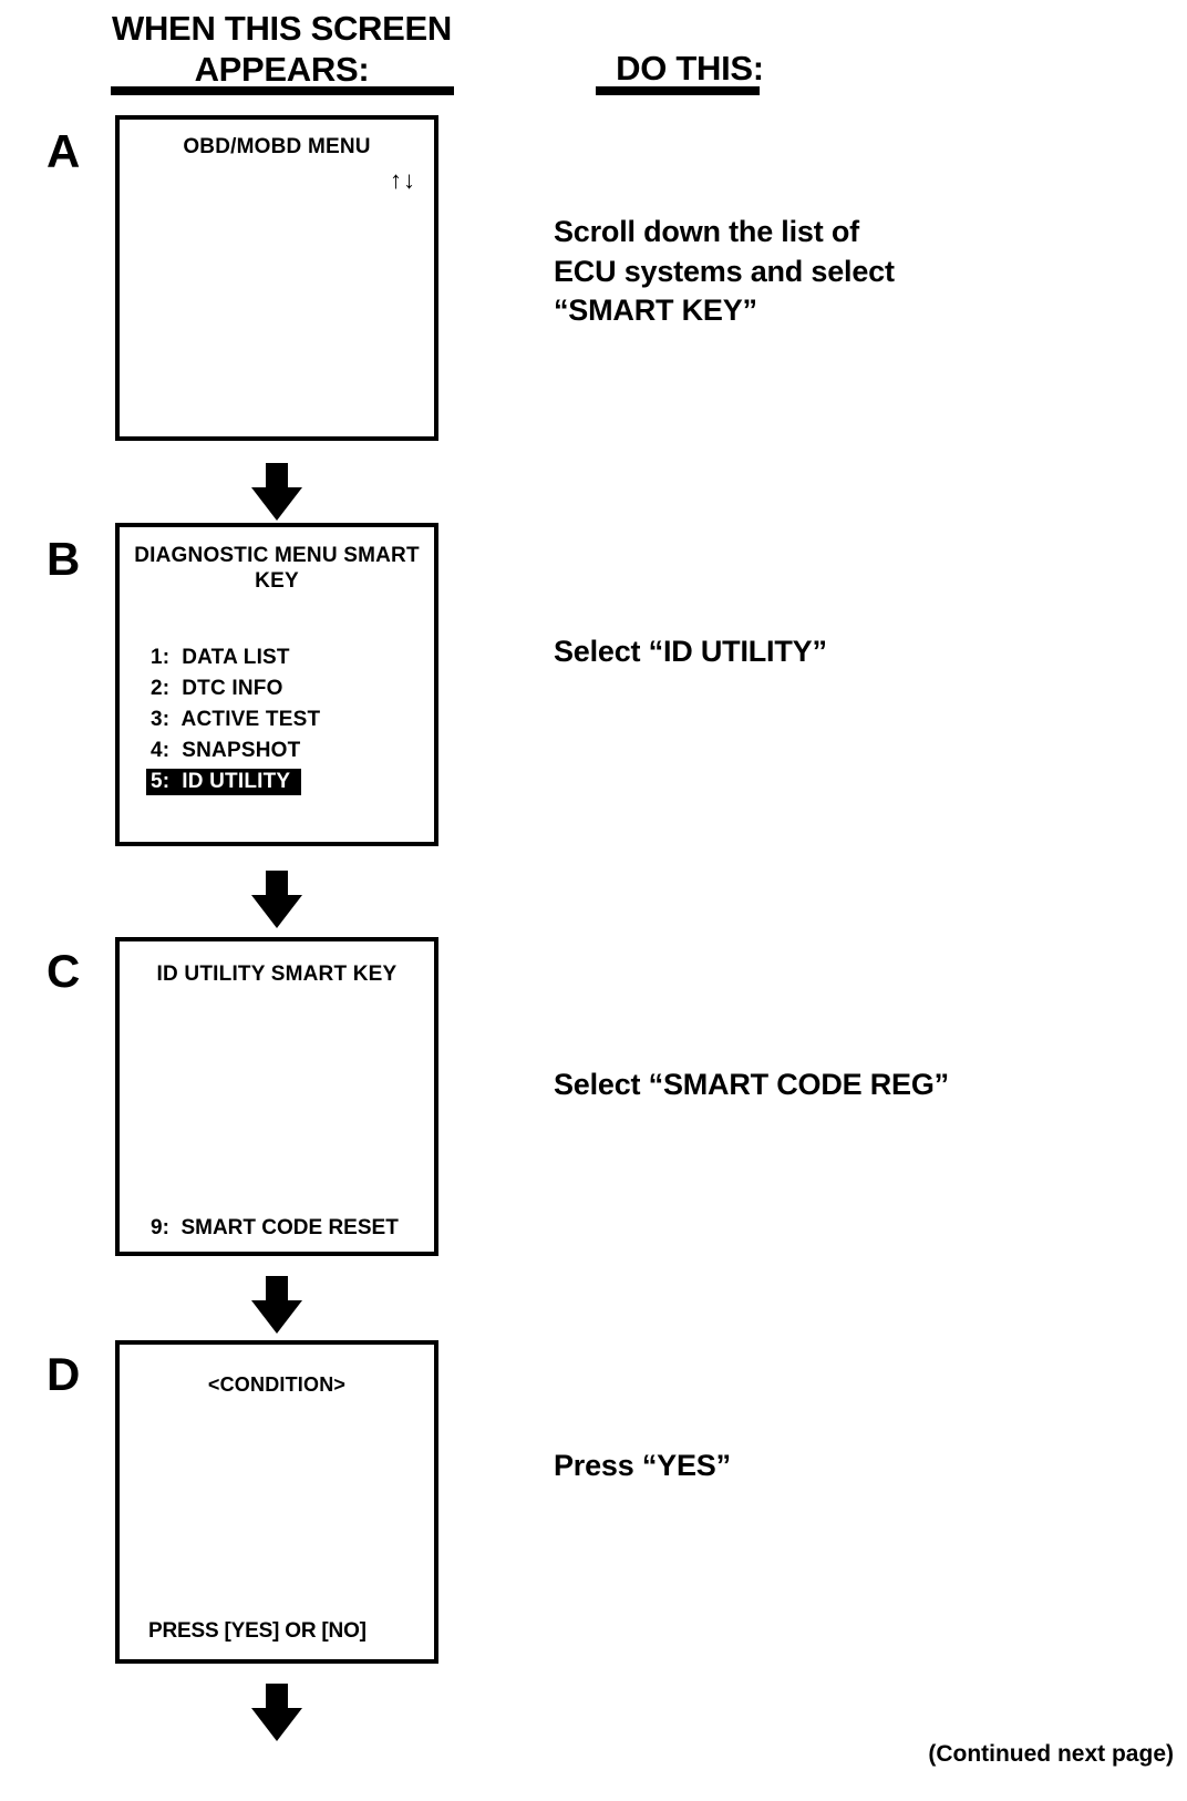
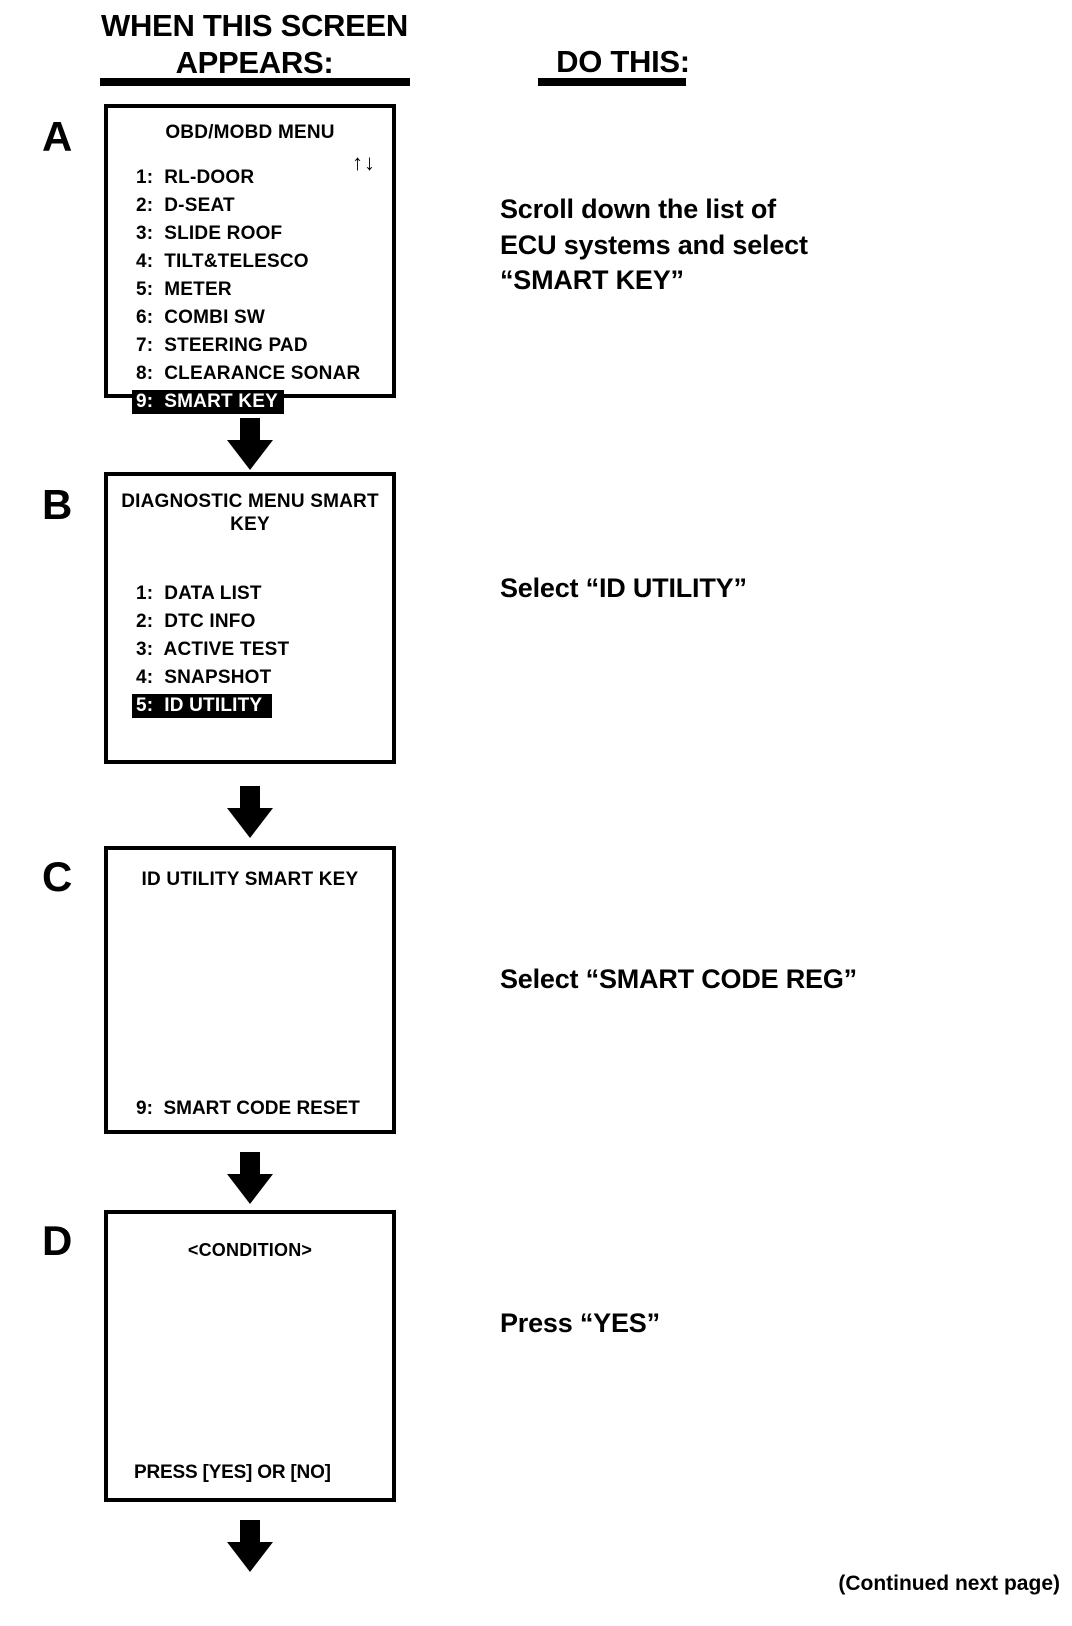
  WHEN THIS SCREEN APPEARS:
  DO THIS:
  A
  OBD/MOBD MENU
  ↑↓
+ 1: RL-DOOR
+ 2: D-SEAT
+ 3: SLIDE ROOF
+ 4: TILT&TELESCO
+ 5: METER
+ 6: COMBI SW
+ 7: STEERING PAD
+ 8: CLEARANCE SONAR
+ 9: SMART KEY
  Scroll down the list of
  ECU systems and select
  “SMART KEY”
  B
  DIAGNOSTIC MENU SMART KEY
  1: DATA LIST
  2: DTC INFO
  3: ACTIVE TEST
  4: SNAPSHOT
  5: ID UTILITY
  Select “ID UTILITY”
  C
  ID UTILITY SMART KEY
  9: SMART CODE RESET
  Select “SMART CODE REG”
  D
  <CONDITION>
  PRESS [YES] OR [NO]
  Press “YES”
  (Continued next page)
